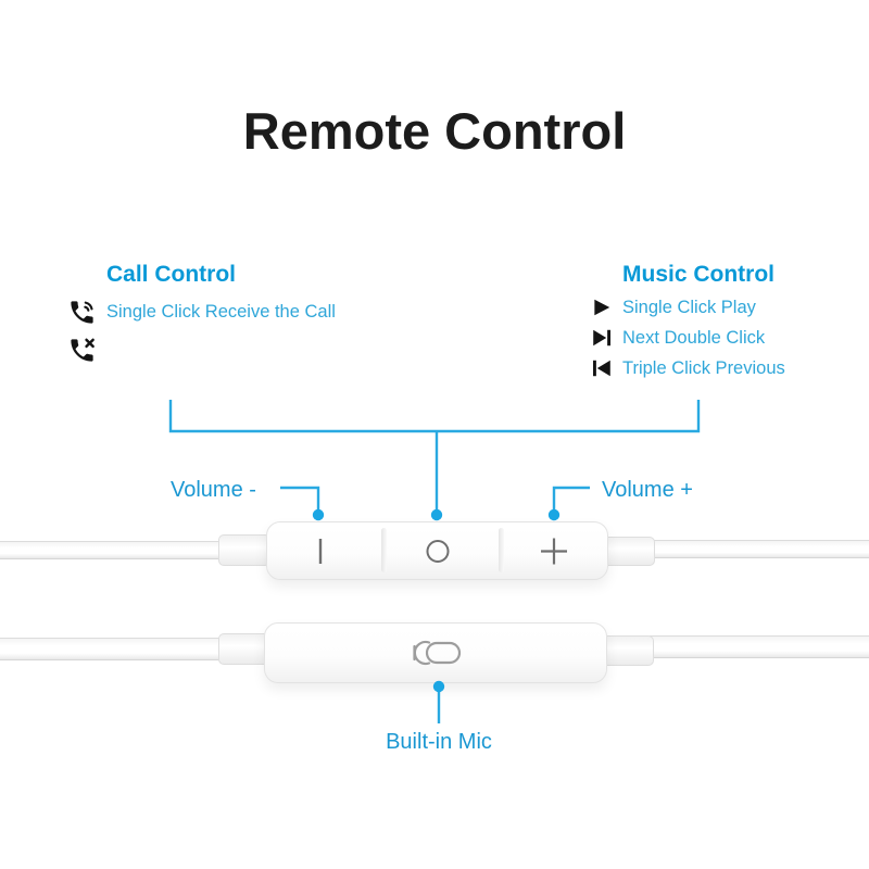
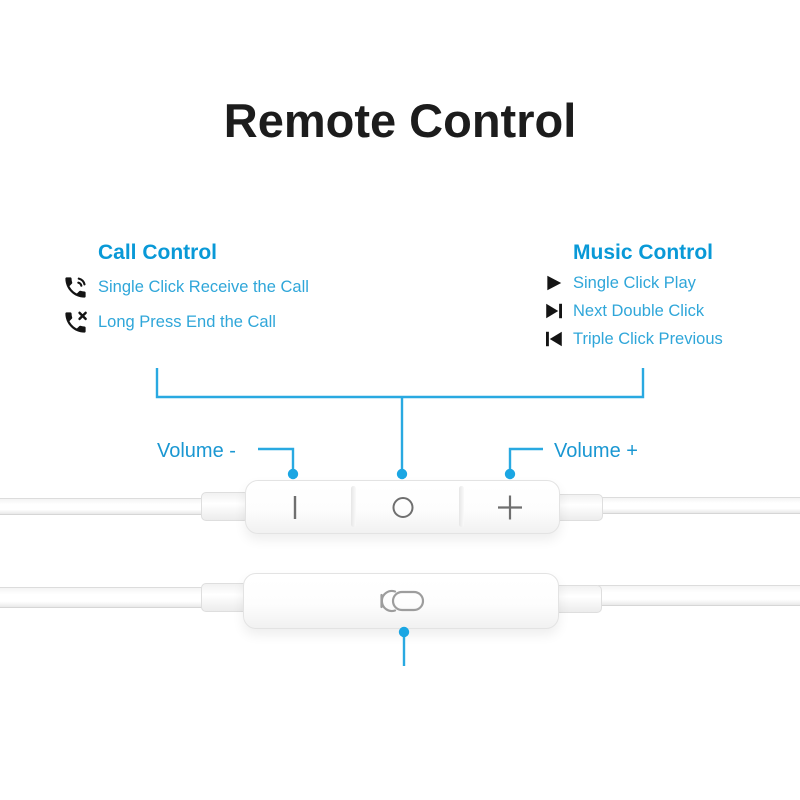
  Remote Control
  Call Control
  Single Click Receive the Call
+ Long Press End the Call
  Music Control
  Single Click Play
  Next Double Click
  Triple Click Previous
  Volume -
  Volume +
- Built-in Mic
